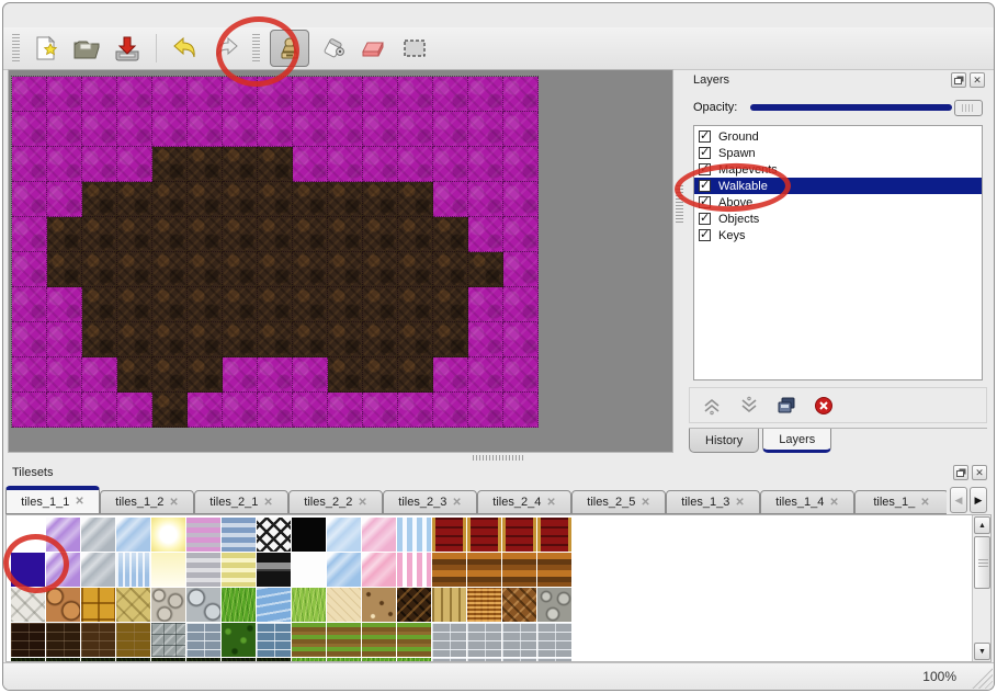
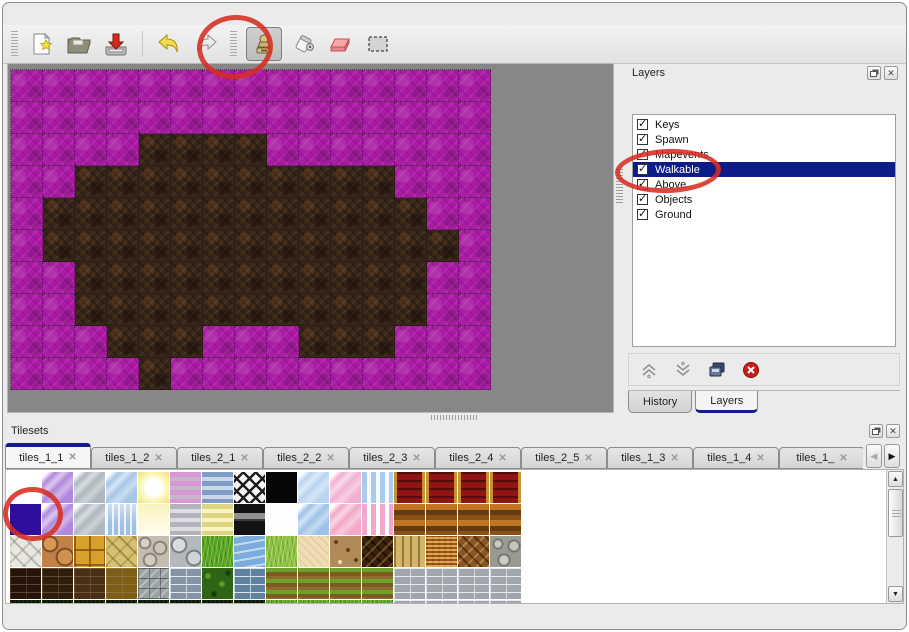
  Layers
  ✕
- Opacity:
  ✓
- Ground
+ Keys
  ✓
  Spawn
  ✓
  Mapevents
  ✓
  Walkable
  ✓
  Above
  ✓
  Objects
  ✓
- Keys
+ Ground
  History
  Layers
  Tilesets
  ✕
  tiles_1_1
  ✕
  tiles_1_2
  ✕
  tiles_2_1
  ✕
  tiles_2_2
  ✕
  tiles_2_3
  ✕
  tiles_2_4
  ✕
  tiles_2_5
  ✕
  tiles_1_3
  ✕
  tiles_1_4
  ✕
  tiles_1_
  ✕
  ◀
  ▶
- 100%
